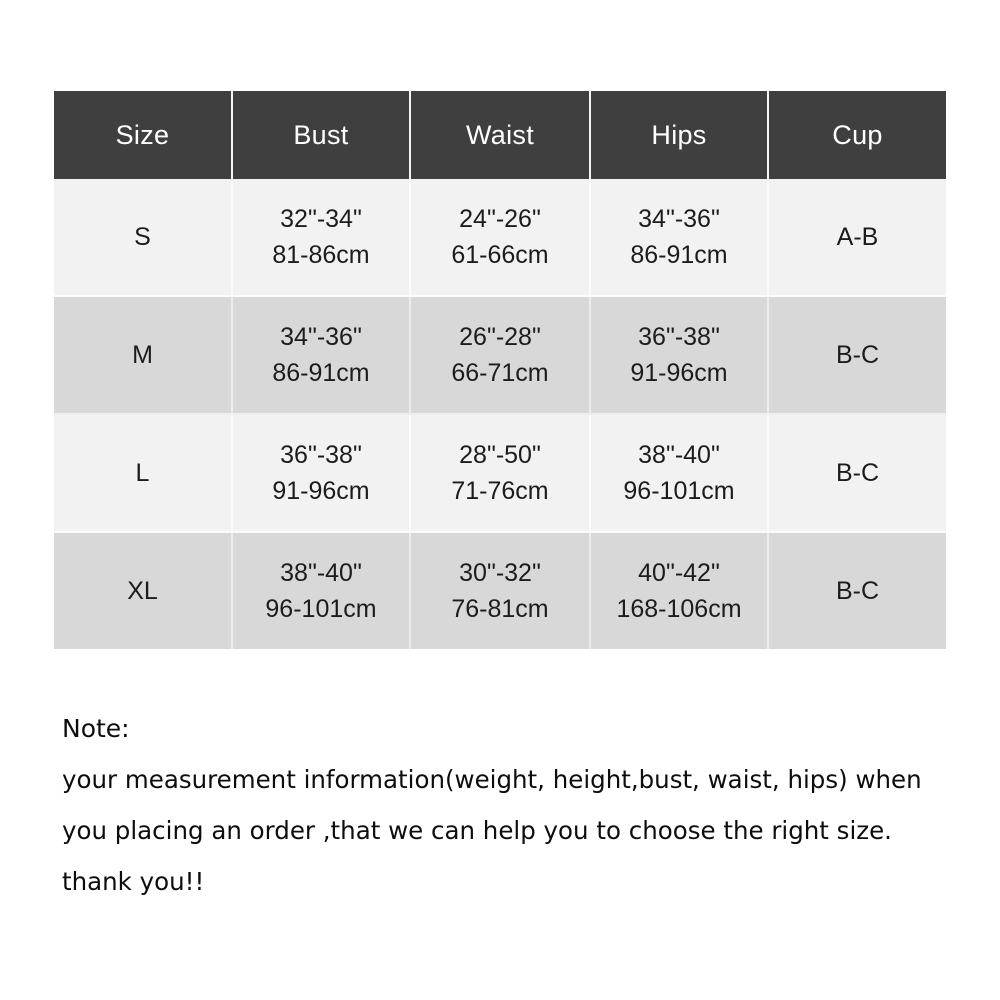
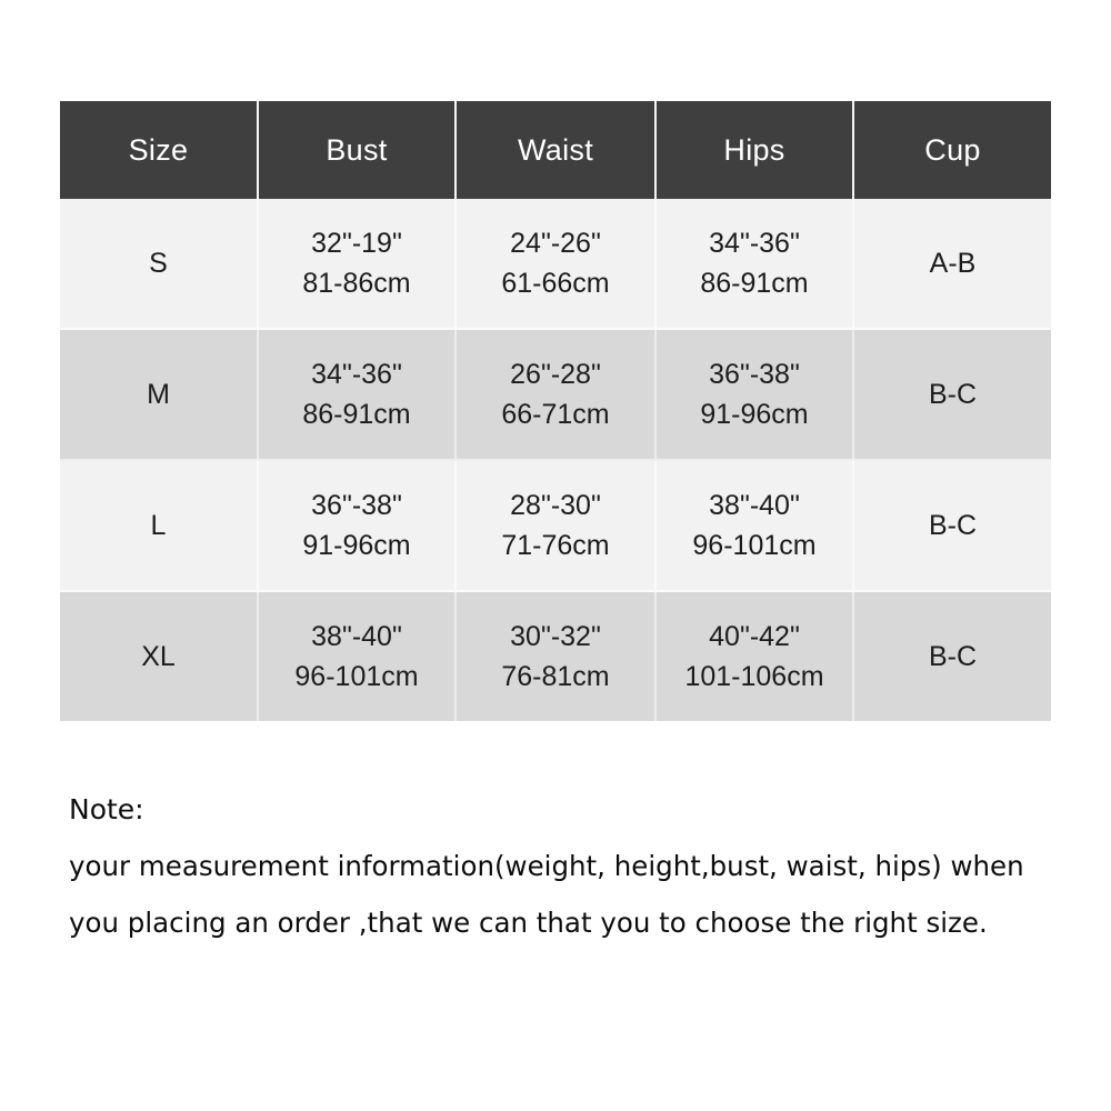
  Size	Bust	Waist	Hips	Cup
- S	32"-34" 81-86cm	24"-26" 61-66cm	34"-36" 86-91cm	A-B
+ S	32"-19" 81-86cm	24"-26" 61-66cm	34"-36" 86-91cm	A-B
  M	34"-36" 86-91cm	26"-28" 66-71cm	36"-38" 91-96cm	B-C
- L	36"-38" 91-96cm	28"-50" 71-76cm	38"-40" 96-101cm	B-C
+ L	36"-38" 91-96cm	28"-30" 71-76cm	38"-40" 96-101cm	B-C
- XL	38"-40" 96-101cm	30"-32" 76-81cm	40"-42" 168-106cm	B-C
+ XL	38"-40" 96-101cm	30"-32" 76-81cm	40"-42" 101-106cm	B-C
  Note:
  your measurement information(weight, height,bust, waist, hips) when
- you placing an order ,that we can help you to choose the right size.
+ you placing an order ,that we can that you to choose the right size.
- thank you!!
